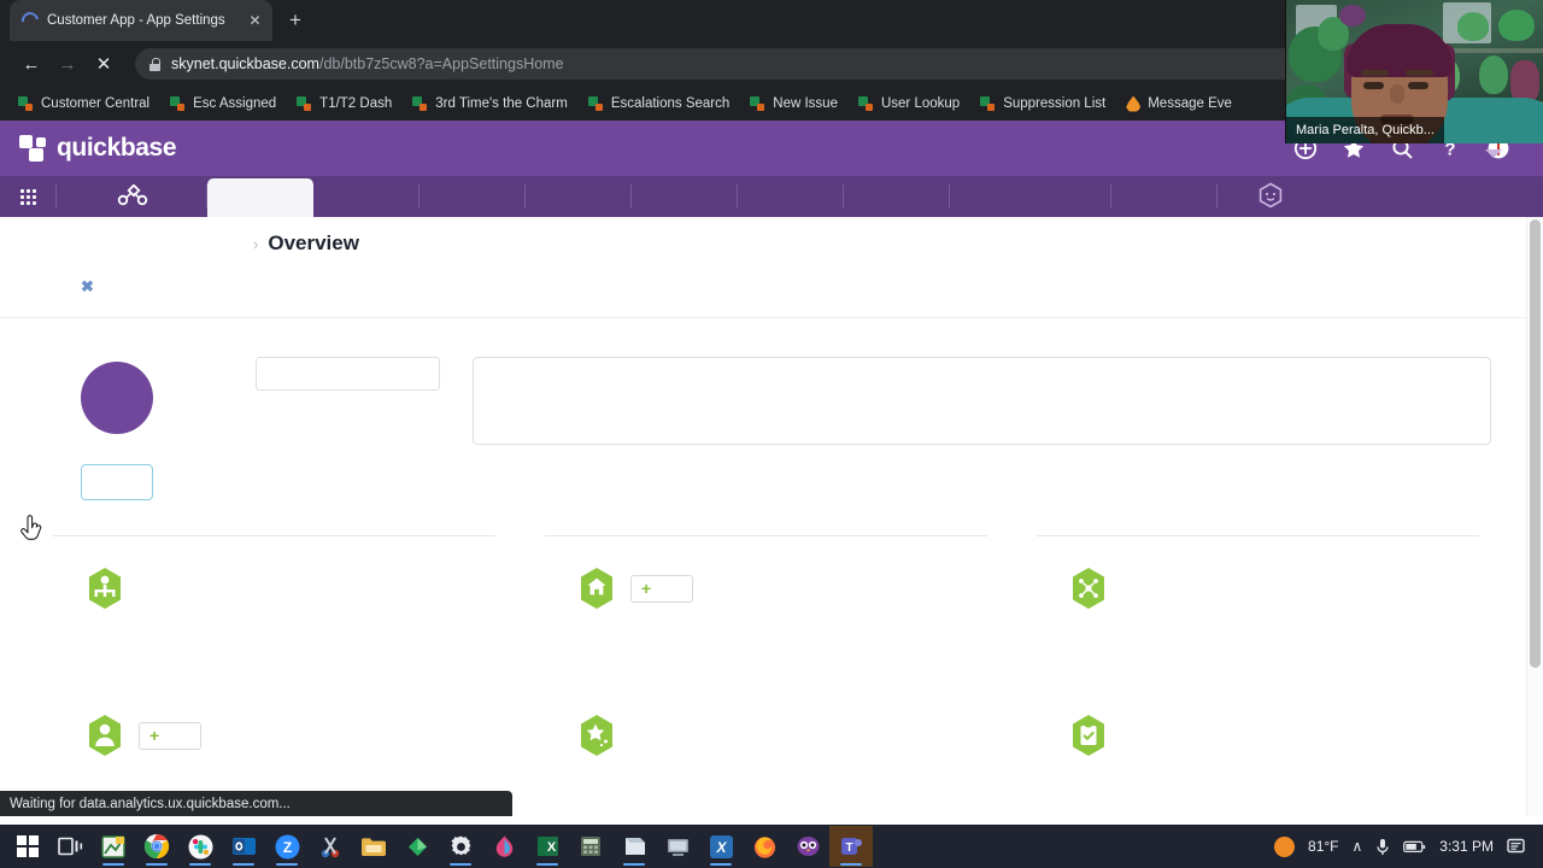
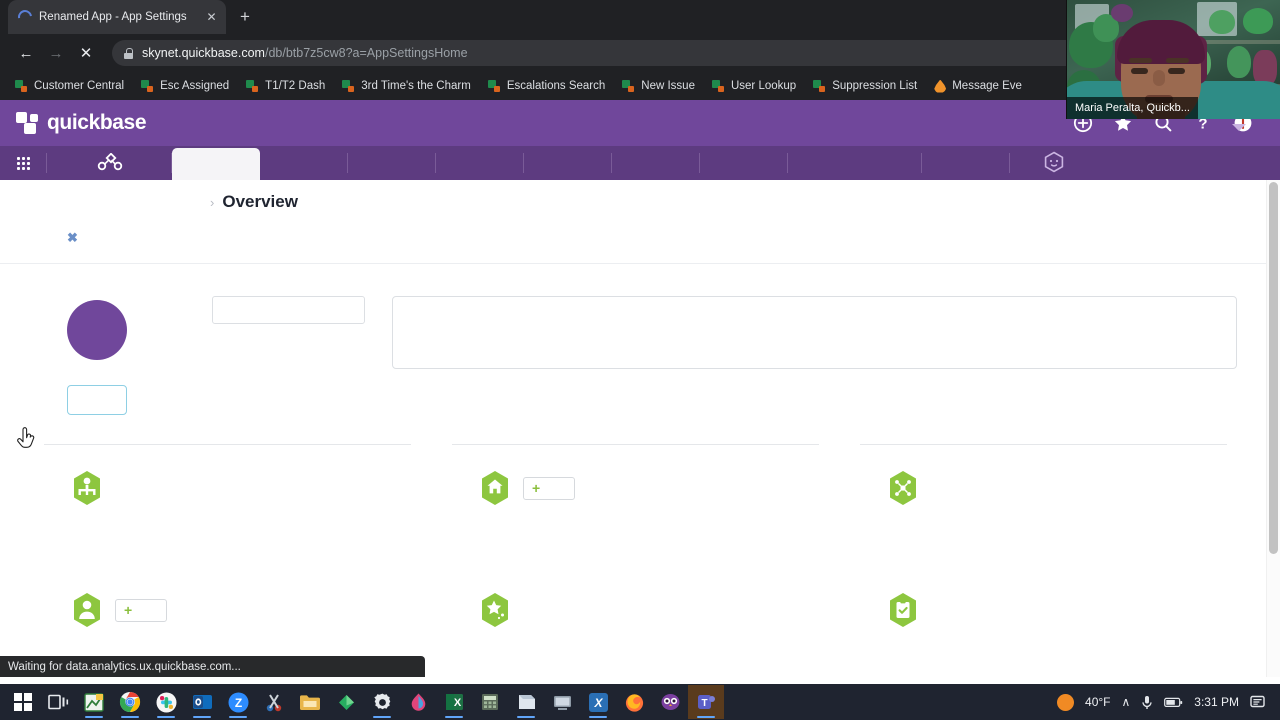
- Customer App - App Settings
+ Renamed App - App Settings
  ✕
  +
  ←
  →
  ✕
  skynet.quickbase.com/db/btb7z5cw8?a=AppSettingsHome
  Customer Central
  Esc Assigned
  T1/T2 Dash
  3rd Time's the Charm
  Escalations Search
  New Issue
  User Lookup
  Suppression List
  Message Eve
  quickbase
  ?
  ›
  Overview
  ✖
  +
  +
  Waiting for data.analytics.ux.quickbase.com...
  Maria Peralta, Quickb...
  Z
  X
  X
  T
- 81°F
+ 40°F
  ∧
  3:31 PM
